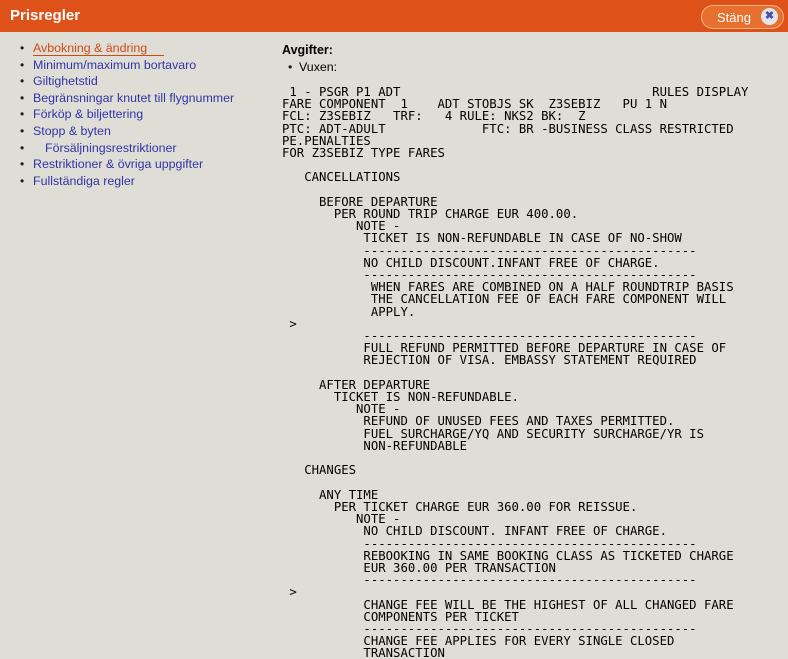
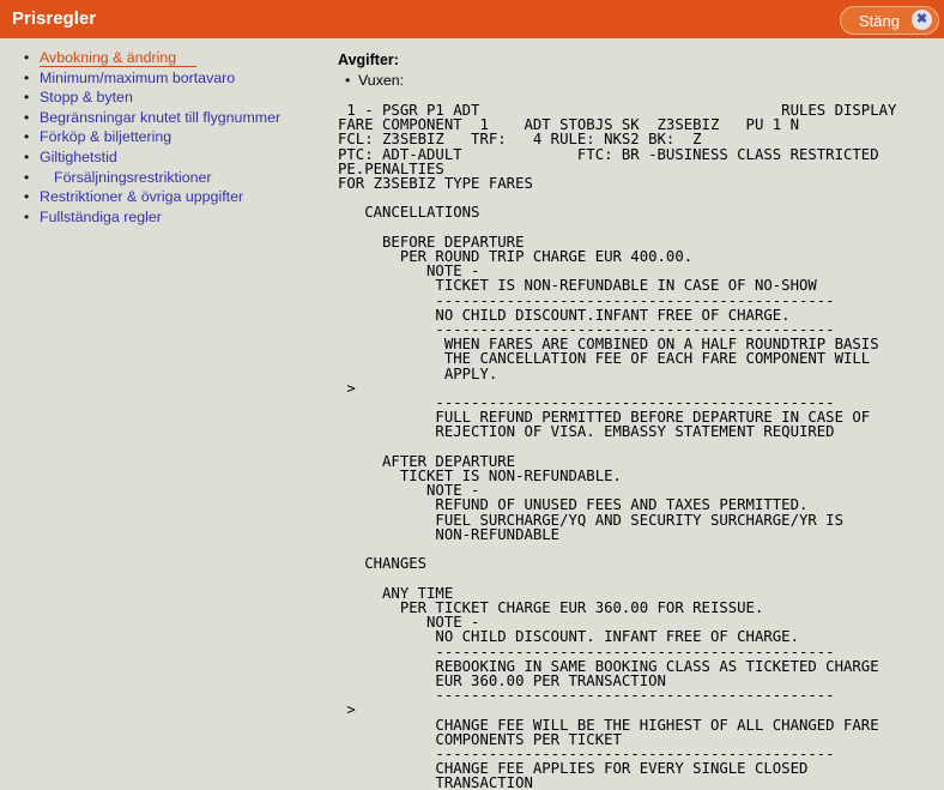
  Prisregler
  Stäng
  ✖
  Avbokning & ändring
  Minimum/maximum bortavaro
- Giltighetstid
+ Stopp & byten
  Begränsningar knutet till flygnummer
  Förköp & biljettering
- Stopp & byten
+ Giltighetstid
  Försäljningsrestriktioner
  Restriktioner & övriga uppgifter
  Fullständiga regler
  Avgifter:
  • Vuxen:
  1 - PSGR P1 ADT RULES DISPLAY
  FARE COMPONENT 1 ADT STOBJS SK Z3SEBIZ PU 1 N
  FCL: Z3SEBIZ TRF: 4 RULE: NKS2 BK: Z
  PTC: ADT-ADULT FTC: BR -BUSINESS CLASS RESTRICTED
  PE.PENALTIES
  FOR Z3SEBIZ TYPE FARES
  CANCELLATIONS
  BEFORE DEPARTURE
  PER ROUND TRIP CHARGE EUR 400.00.
  NOTE -
  TICKET IS NON-REFUNDABLE IN CASE OF NO-SHOW
  ---------------------------------------------
  NO CHILD DISCOUNT.INFANT FREE OF CHARGE.
  ---------------------------------------------
  WHEN FARES ARE COMBINED ON A HALF ROUNDTRIP BASIS
  THE CANCELLATION FEE OF EACH FARE COMPONENT WILL
  APPLY.
  >
  ---------------------------------------------
  FULL REFUND PERMITTED BEFORE DEPARTURE IN CASE OF
  REJECTION OF VISA. EMBASSY STATEMENT REQUIRED
  AFTER DEPARTURE
  TICKET IS NON-REFUNDABLE.
  NOTE -
  REFUND OF UNUSED FEES AND TAXES PERMITTED.
  FUEL SURCHARGE/YQ AND SECURITY SURCHARGE/YR IS
  NON-REFUNDABLE
  CHANGES
  ANY TIME
  PER TICKET CHARGE EUR 360.00 FOR REISSUE.
  NOTE -
  NO CHILD DISCOUNT. INFANT FREE OF CHARGE.
  ---------------------------------------------
  REBOOKING IN SAME BOOKING CLASS AS TICKETED CHARGE
  EUR 360.00 PER TRANSACTION
  ---------------------------------------------
  >
  CHANGE FEE WILL BE THE HIGHEST OF ALL CHANGED FARE
  COMPONENTS PER TICKET
  ---------------------------------------------
  CHANGE FEE APPLIES FOR EVERY SINGLE CLOSED
  TRANSACTION
